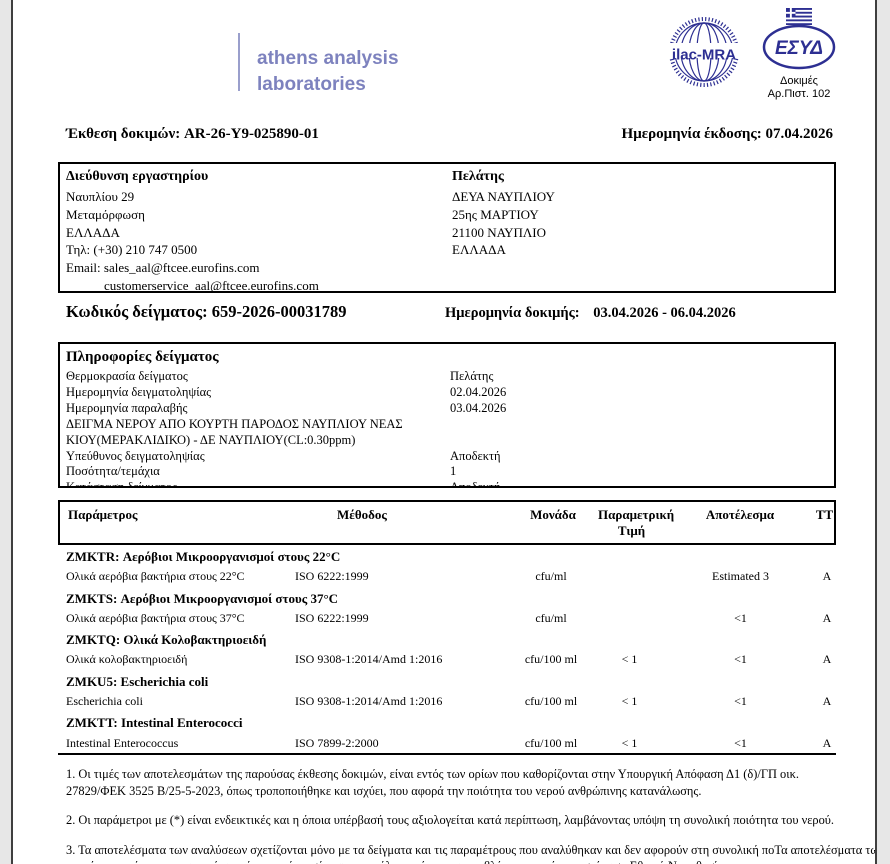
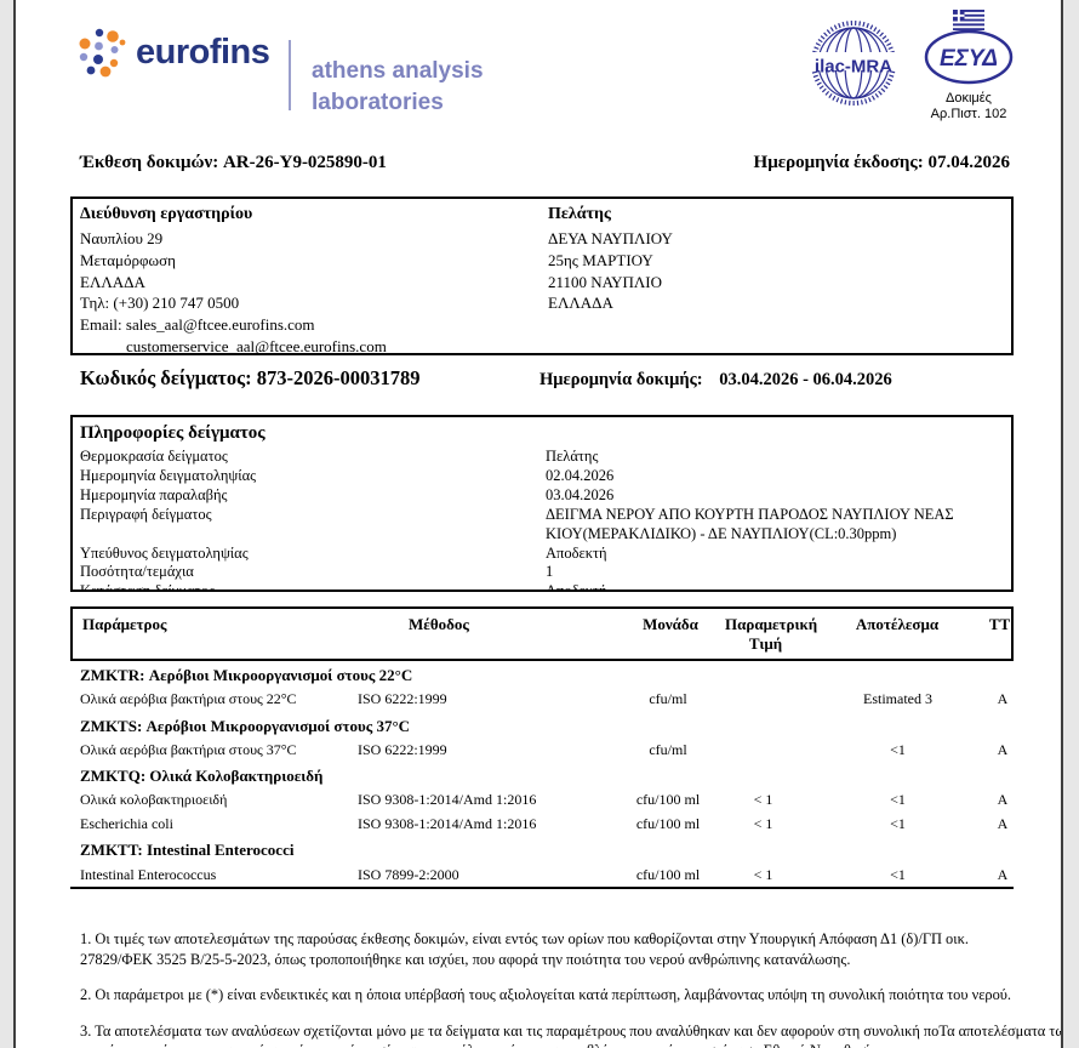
+ eurofins
  athens analysis
  laboratories
  ilac-MRA
  ΕΣΥΔ
  Δοκιμές
  Αρ.Πιστ. 102
  Έκθεση δοκιμών: AR-26-Y9-025890-01
  Ημερομηνία έκδοσης: 07.04.2026
  Διεύθυνση εργαστηρίου
  Ναυπλίου 29
  Μεταμόρφωση
  ΕΛΛΑΔΑ
  Τηλ: (+30) 210 747 0500
  Email: sales_aal@ftcee.eurofins.com
  customerservice_aal@ftcee.eurofins.com
  Πελάτης
  ΔΕΥΑ ΝΑΥΠΛΙΟΥ
  25ης ΜΑΡΤΙΟΥ
  21100 ΝΑΥΠΛΙΟ
  ΕΛΛΑΔΑ
- Κωδικός δείγματος: 659-2026-00031789
+ Κωδικός δείγματος: 873-2026-00031789
  Ημερομηνία δοκιμής: 03.04.2026 - 06.04.2026
  Πληροφορίες δείγματος
  Θερμοκρασία δείγματος
  Πελάτης
  Ημερομηνία δειγματοληψίας
  02.04.2026
  Ημερομηνία παραλαβής
  03.04.2026
+ Περιγραφή δείγματος
  ΔΕΙΓΜΑ ΝΕΡΟΥ ΑΠΟ ΚΟΥΡΤΗ ΠΑΡΟΔΟΣ ΝΑΥΠΛΙΟΥ ΝΕΑΣ ΚΙΟΥ(ΜΕΡΑΚΛΙΔΙΚΟ) - ΔΕ ΝΑΥΠΛΙΟΥ(CL:0.30ppm)
  Υπεύθυνος δειγματοληψίας
  Αποδεκτή
  Ποσότητα/τεμάχια
  1
  Παράμετρος
  Μέθοδος
  Μονάδα
  Παραμετρικ Τιμή
  Αποτέλεσμα
  TT
  ZMKTR: Αερόβιοι Μικροοργανισμοί στους 22°C
  Ολικά αερόβια βακτήρια στους 22°C
  ISO 6222:1999
  cfu/ml
  Estimated 3
  A
  ZMKTS: Αερόβιοι Μικροοργανισμοί στους 37°C
  Ολικά αερόβια βακτήρια στους 37°C
  ISO 6222:1999
  cfu/ml
  <1
  A
  ZMKTQ: Ολικά Κολοβακτηριοειδή
  Ολικά κολοβακτηριοειδή
  ISO 9308-1:2014/Amd 1:2016
  cfu/100 ml
  < 1
  <1
  A
- ZMKU5: Escherichia coli
  Escherichia coli
  ISO 9308-1:2014/Amd 1:2016
  cfu/100 ml
  < 1
  <1
  A
  ZMKTT: Intestinal Enterococci
  Intestinal Enterococcus
  ISO 7899-2:2000
  cfu/100 ml
  < 1
  <1
  A
  1. Οι τιμές των αποτελεσμάτων της παρούσας έκθεσης δοκιμών, είναι εντός των ορίων που καθορίζονται στην Υπουργική Απόφαση Δ1 (δ)/ΓΠ οικ. 27829/ΦΕΚ 3525 Β/25-5-2023, όπως τροποποιήθηκε και ισχύει, που αφορά την ποιότητα του νερού ανθρώπινης κατανάλωσης.
  2. Οι παράμετροι με (*) είναι ενδεικτικές και η όποια υπέρβασή τους αξιολογείται κατά περίπτωση, λαμβάνοντας υπόψη τη συνολική ποιότητα του νερού.
  3. Τα αποτελέσματα των αναλύσεων σχετίζονται μόνο με τα δείγματα και τις παραμέτρους που αναλύθηκαν και δεν αφορούν στη συνολική ποΤα αποτελέσματα τω
